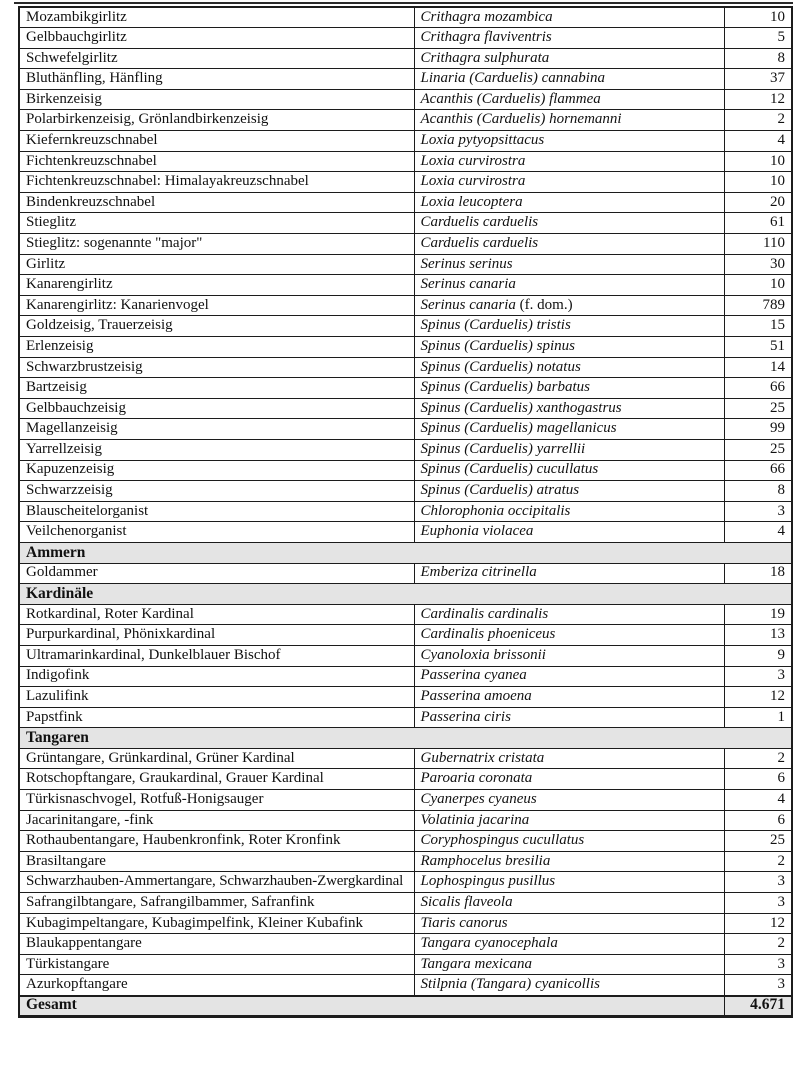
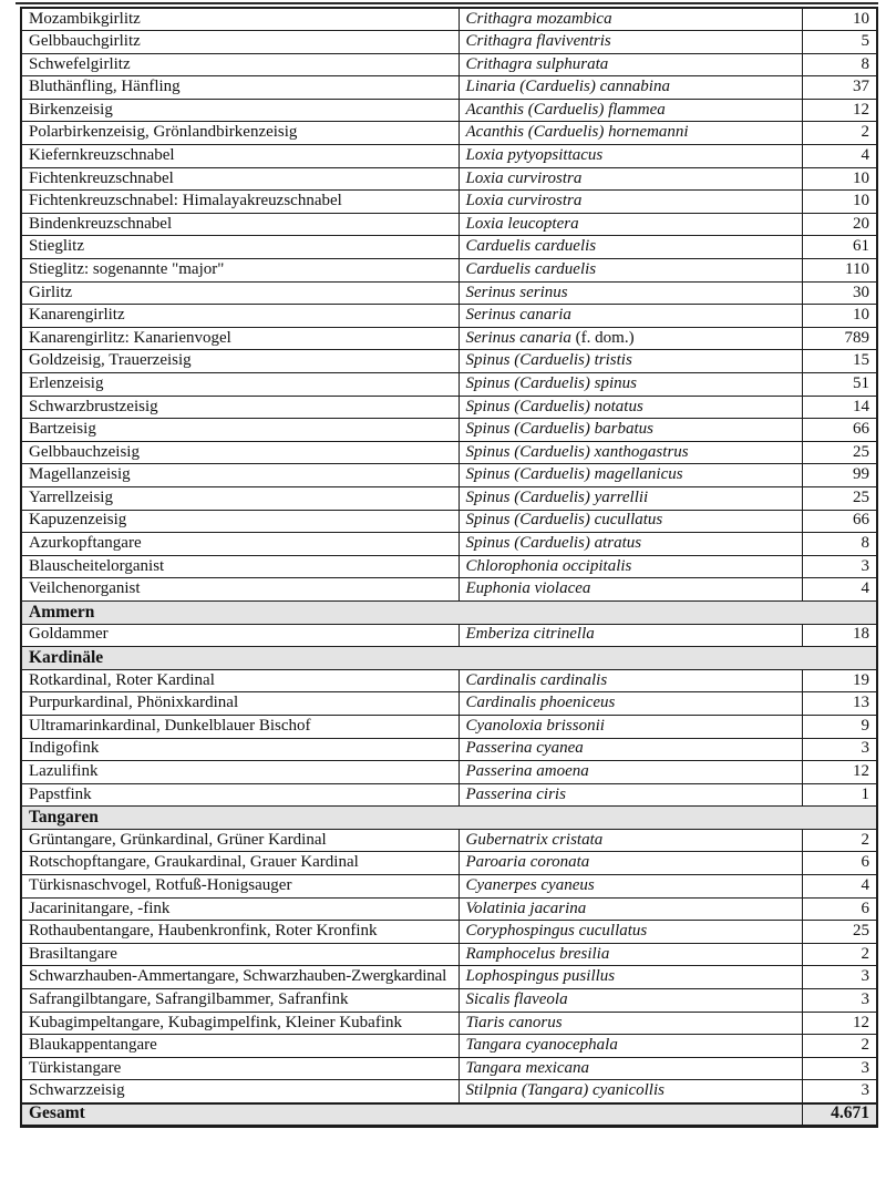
  Mozambikgirlitz	Crithagra mozambica	10
  Gelbbauchgirlitz	Crithagra flaviventris	5
  Schwefelgirlitz	Crithagra sulphurata	8
  Bluthänfling, Hänfling	Linaria (Carduelis) cannabina	37
  Birkenzeisig	Acanthis (Carduelis) flammea	12
  Polarbirkenzeisig, Grönlandbirkenzeisig	Acanthis (Carduelis) hornemanni	2
  Kiefernkreuzschnabel	Loxia pytyopsittacus	4
  Fichtenkreuzschnabel	Loxia curvirostra	10
  Fichtenkreuzschnabel: Himalayakreuzschnabel	Loxia curvirostra	10
  Bindenkreuzschnabel	Loxia leucoptera	20
  Stieglitz	Carduelis carduelis	61
  Stieglitz: sogenannte "major"	Carduelis carduelis	110
  Girlitz	Serinus serinus	30
  Kanarengirlitz	Serinus canaria	10
  Kanarengirlitz: Kanarienvogel	Serinus canaria (f. dom.)	789
  Goldzeisig, Trauerzeisig	Spinus (Carduelis) tristis	15
  Erlenzeisig	Spinus (Carduelis) spinus	51
  Schwarzbrustzeisig	Spinus (Carduelis) notatus	14
  Bartzeisig	Spinus (Carduelis) barbatus	66
  Gelbbauchzeisig	Spinus (Carduelis) xanthogastrus	25
  Magellanzeisig	Spinus (Carduelis) magellanicus	99
  Yarrellzeisig	Spinus (Carduelis) yarrellii	25
  Kapuzenzeisig	Spinus (Carduelis) cucullatus	66
- Schwarzzeisig	Spinus (Carduelis) atratus	8
+ Azurkopftangare	Spinus (Carduelis) atratus	8
  Blauscheitelorganist	Chlorophonia occipitalis	3
  Veilchenorganist	Euphonia violacea	4
  Ammern
  Goldammer	Emberiza citrinella	18
  Kardinäle
  Rotkardinal, Roter Kardinal	Cardinalis cardinalis	19
  Purpurkardinal, Phönixkardinal	Cardinalis phoeniceus	13
  Ultramarinkardinal, Dunkelblauer Bischof	Cyanoloxia brissonii	9
  Indigofink	Passerina cyanea	3
  Lazulifink	Passerina amoena	12
  Papstfink	Passerina ciris	1
  Tangaren
  Grüntangare, Grünkardinal, Grüner Kardinal	Gubernatrix cristata	2
  Rotschopftangare, Graukardinal, Grauer Kardinal	Paroaria coronata	6
  Türkisnaschvogel, Rotfuß-Honigsauger	Cyanerpes cyaneus	4
  Jacarinitangare, -fink	Volatinia jacarina	6
  Rothaubentangare, Haubenkronfink, Roter Kronfink	Coryphospingus cucullatus	25
  Brasiltangare	Ramphocelus bresilia	2
  Schwarzhauben-Ammertangare, Schwarzhauben-Zwergkardinal	Lophospingus pusillus	3
  Safrangilbtangare, Safrangilbammer, Safranfink	Sicalis flaveola	3
  Kubagimpeltangare, Kubagimpelfink, Kleiner Kubafink	Tiaris canorus	12
  Blaukappentangare	Tangara cyanocephala	2
  Türkistangare	Tangara mexicana	3
- Azurkopftangare	Stilpnia (Tangara) cyanicollis	3
+ Schwarzzeisig	Stilpnia (Tangara) cyanicollis	3
  Gesamt	4.671
